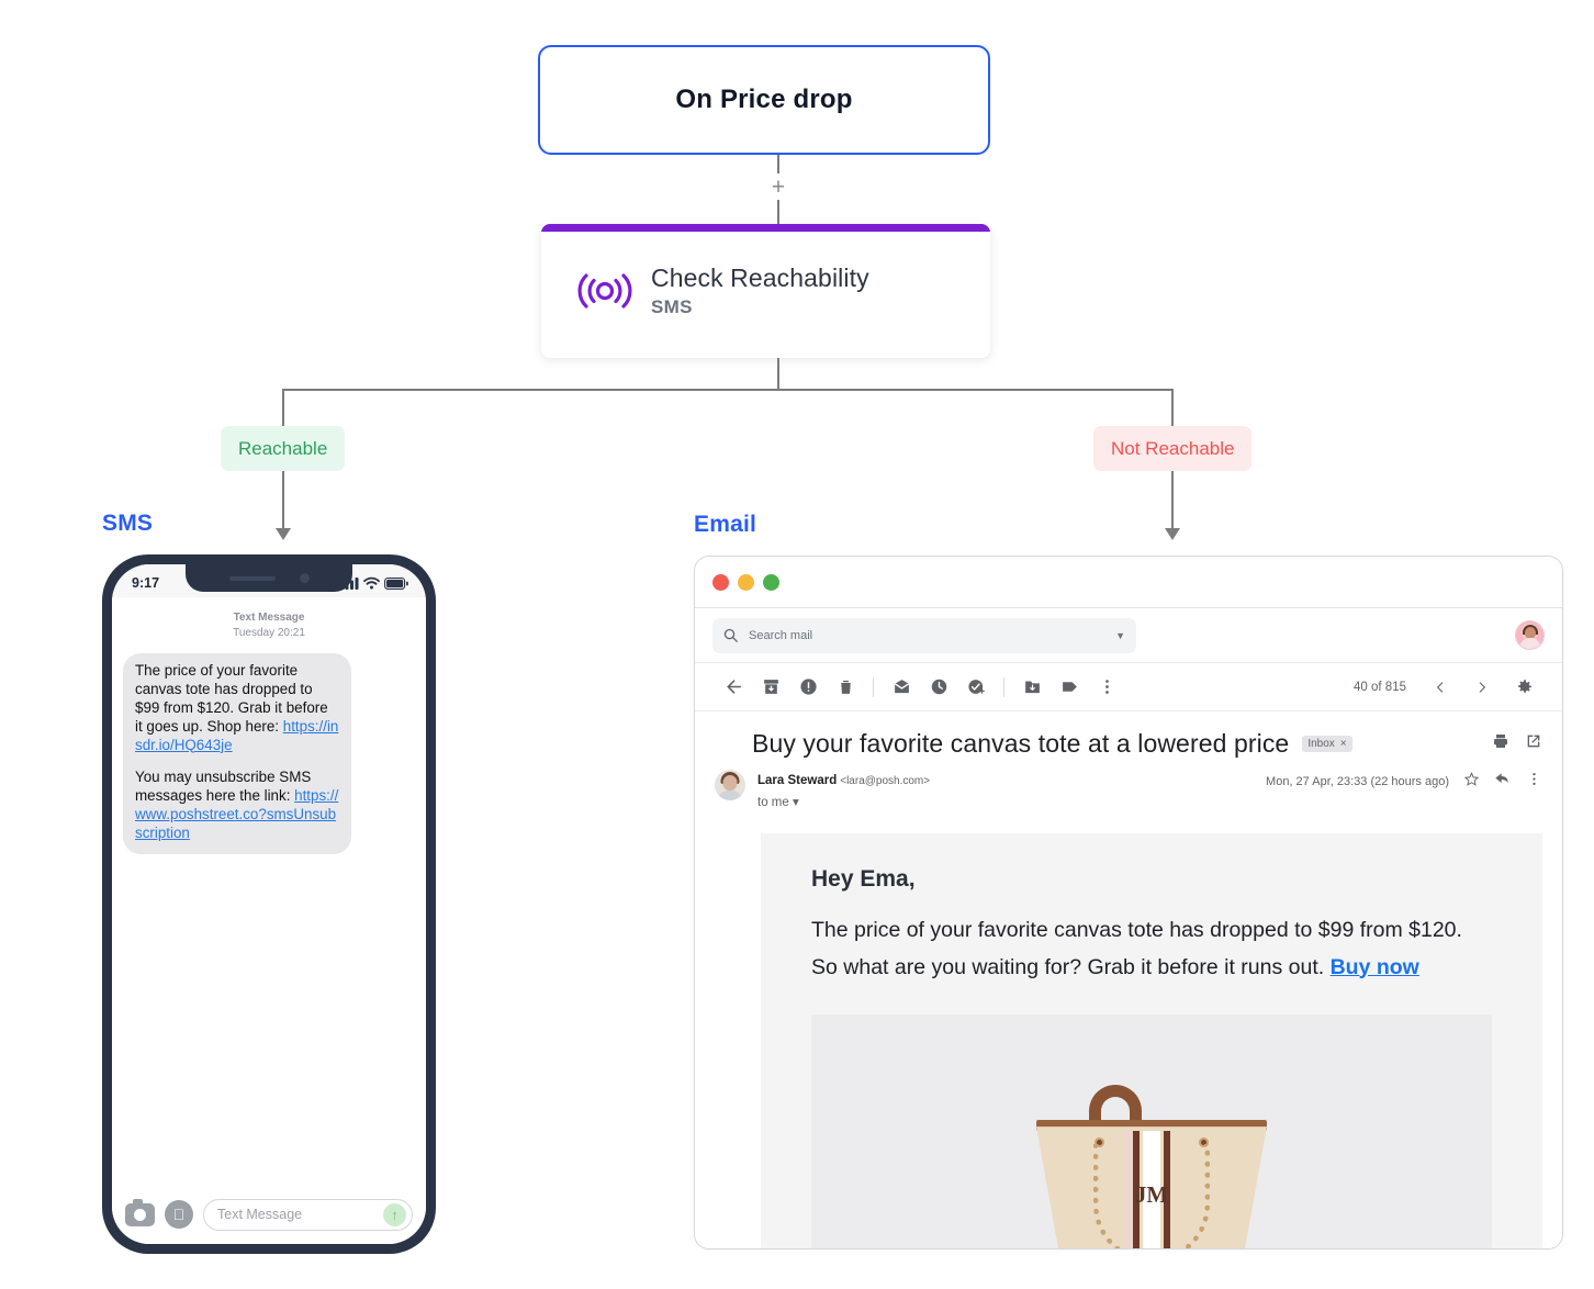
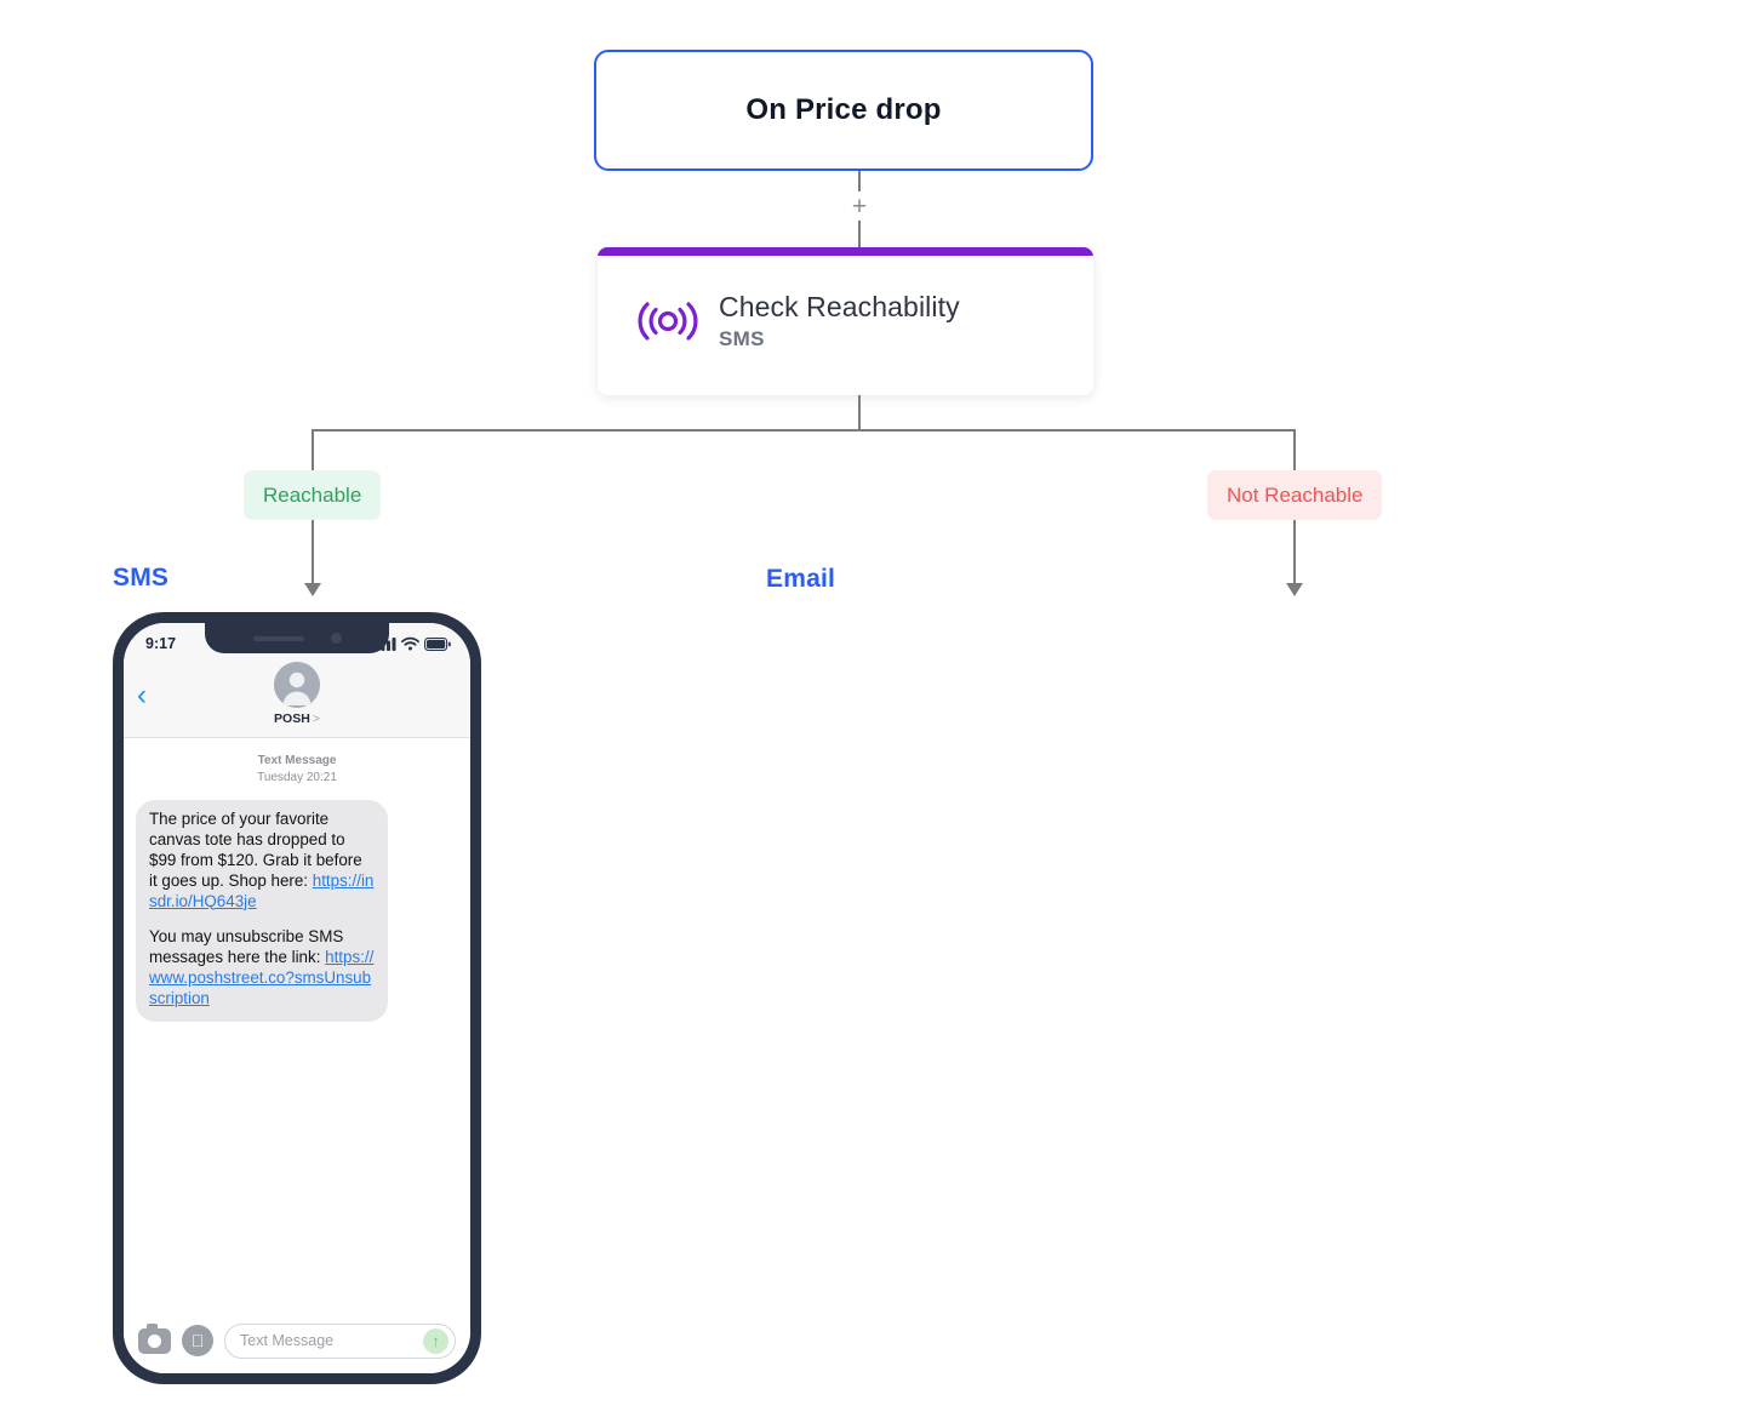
  On Price drop
  +
  Check Reachability
  SMS
  Reachable
  Not Reachable
  SMS
  Email
  9:17
+ ‹
+ POSH >
  Text Message
  Tuesday 20:21
  The price of your favorite canvas tote has dropped to $99 from $120. Grab it before it goes up. Shop here: https://insdr.io/HQ643je You may unsubscribe SMS messages here the link: https://www.poshstreet.co?smsUnsubscription
  
  Text Message
  ↑
- Search mail
- ▼
- 40 of 815
- Buy your favorite canvas tote at a lowered price
- Inbox
- ×
- Lara Steward <lara@posh.com>
- to me ▾
- Mon, 27 Apr, 23:33 (22 hours ago)
- Hey Ema,
- The price of your favorite canvas tote has dropped to $99 from $120. So what are you waiting for? Grab it before it runs out. Buy now
- JM
